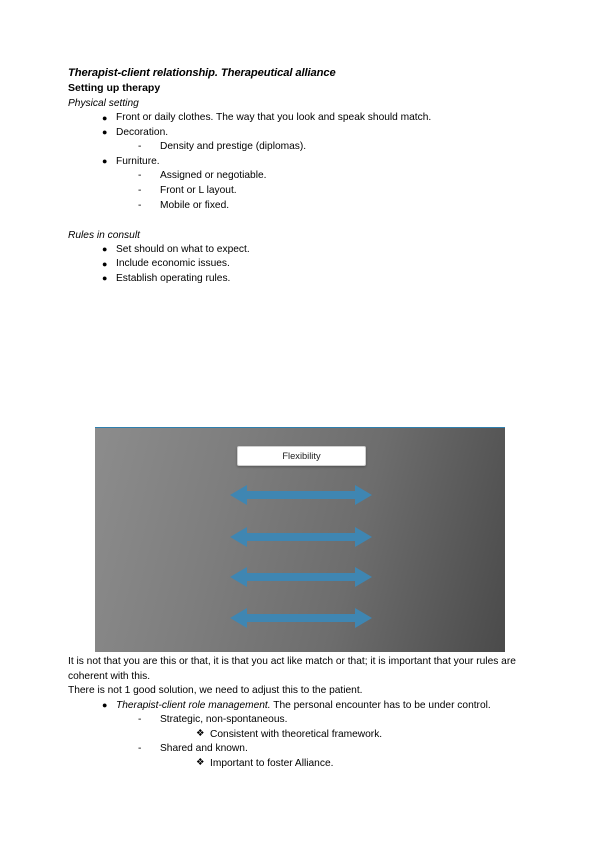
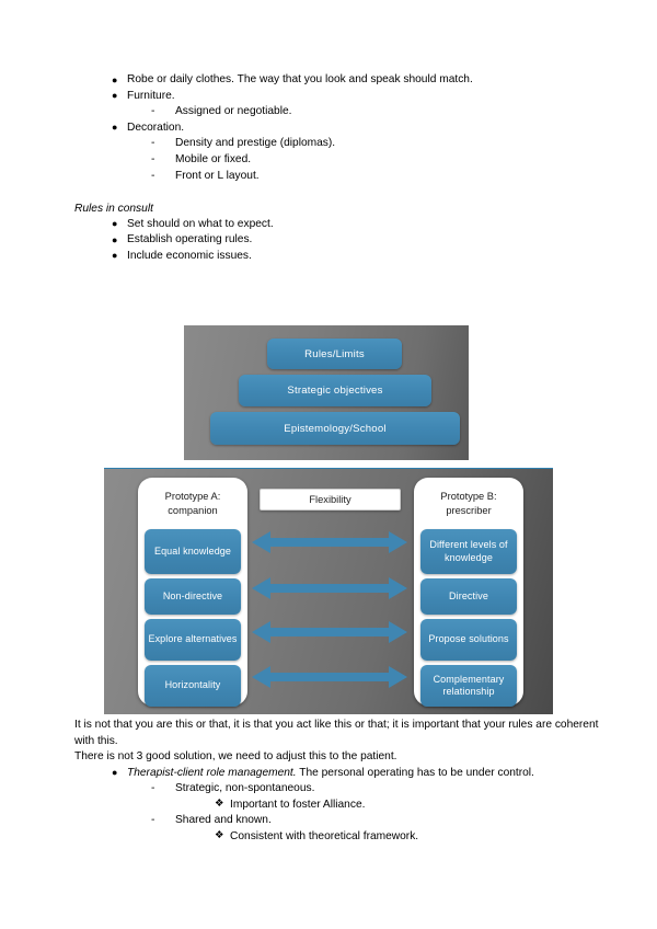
- Therapist-client relationship. Therapeutical alliance
- Setting up therapy
- Physical setting
  ●
- Front or daily clothes. The way that you look and speak should match.
+ Robe or daily clothes. The way that you look and speak should match.
  ●
- Decoration.
+ Furniture.
  -
- Density and prestige (diplomas).
+ Assigned or negotiable.
  ●
- Furniture.
+ Decoration.
  -
- Assigned or negotiable.
+ Density and prestige (diplomas).
  -
- Front or L layout.
+ Mobile or fixed.
  -
- Mobile or fixed.
+ Front or L layout.
  Rules in consult
  ●
  Set should on what to expect.
  ●
- Include economic issues.
+ Establish operating rules.
  ●
- Establish operating rules.
+ Include economic issues.
+ Rules/Limits
+ Strategic objectives
+ Epistemology/School
+ Prototype A:
+ companion
+ Equal knowledge
+ Non-directive
+ Explore alternatives
+ Horizontality
+ Prototype B:
+ prescriber
+ Different levels of knowledge
+ Directive
+ Propose solutions
+ Complementary relationship
  Flexibility
- It is not that you are this or that, it is that you act like match or that; it is important that your rules are coherent with this.
+ It is not that you are this or that, it is that you act like this or that; it is important that your rules are coherent with this.
- There is not 1 good solution, we need to adjust this to the patient.
+ There is not 3 good solution, we need to adjust this to the patient.
  ●
- Therapist-client role management. The personal encounter has to be under control.
+ Therapist-client role management. The personal operating has to be under control.
  -
  Strategic, non-spontaneous.
  ❖
- Consistent with theoretical framework.
+ Important to foster Alliance.
  -
  Shared and known.
  ❖
- Important to foster Alliance.
+ Consistent with theoretical framework.
